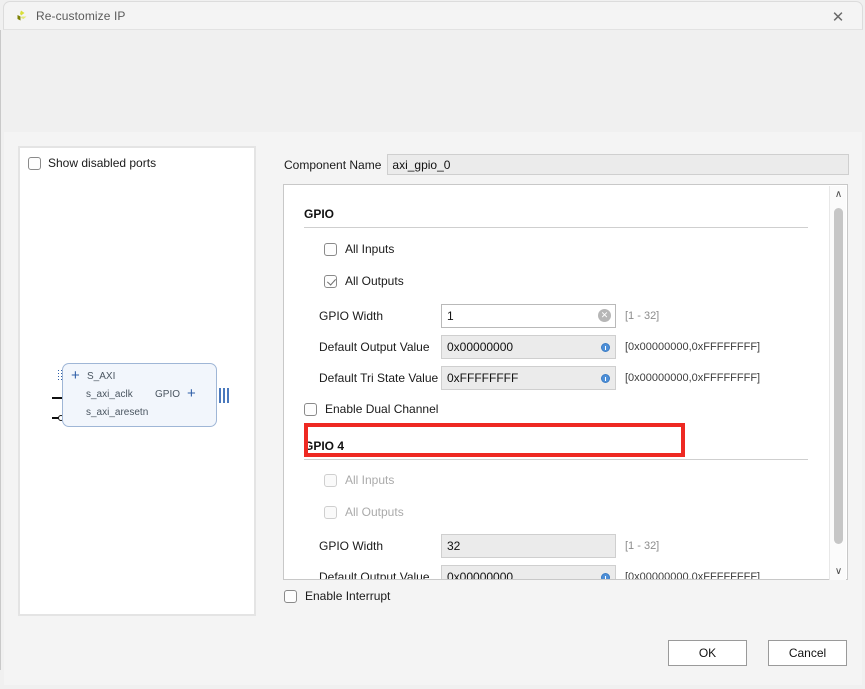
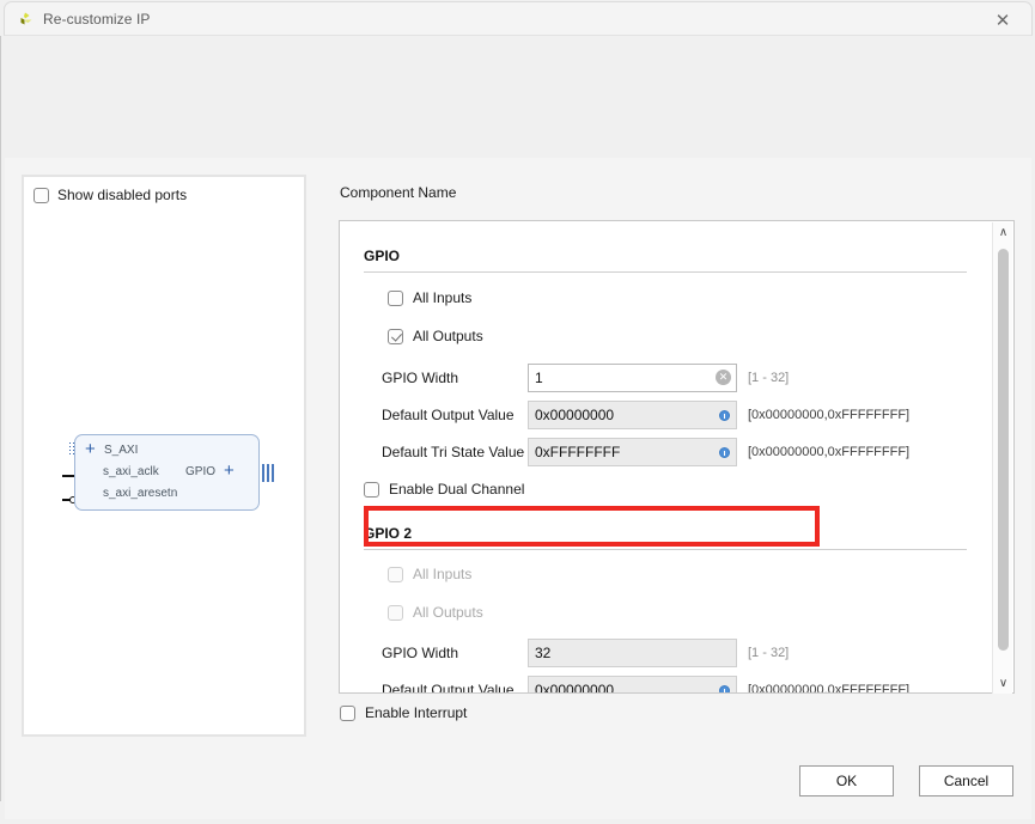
  Re-customize IP
  ✕
  Show disabled ports
  +
  S_AXI
  s_axi_aclk
  s_axi_aresetn
  GPIO
  +
  Component Name
- axi_gpio_0
  GPIO
  All Inputs
  All Outputs
  GPIO Width
  1
  ✕
  [1 - 32]
  Default Output Value
  0x00000000
  [0x00000000,0xFFFFFFFF]
  Default Tri State Value
  0xFFFFFFFF
  [0x00000000,0xFFFFFFFF]
  Enable Dual Channel
- GPIO 4
+ GPIO 2
  All Inputs
  All Outputs
  GPIO Width
  32
  [1 - 32]
  Default Output Value
  0x00000000
  [0x00000000,0xFFFFFFFF]
  ∧
  ∨
  Enable Interrupt
  OK
  Cancel
